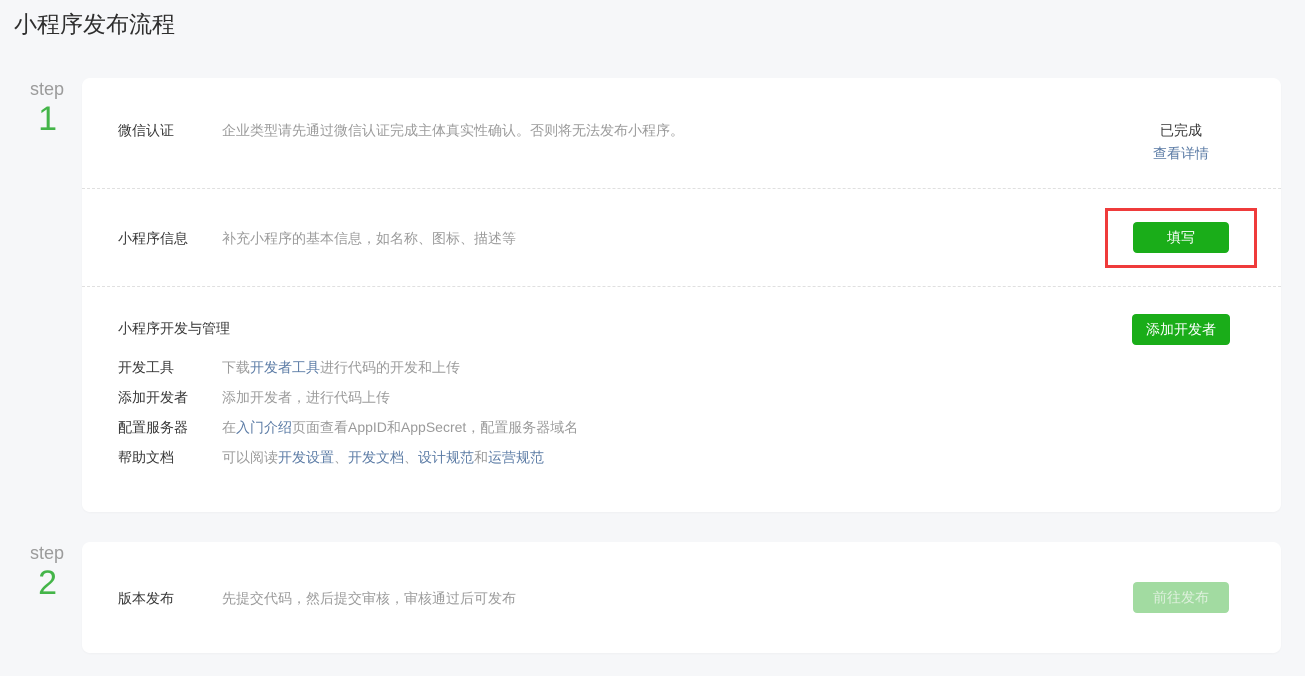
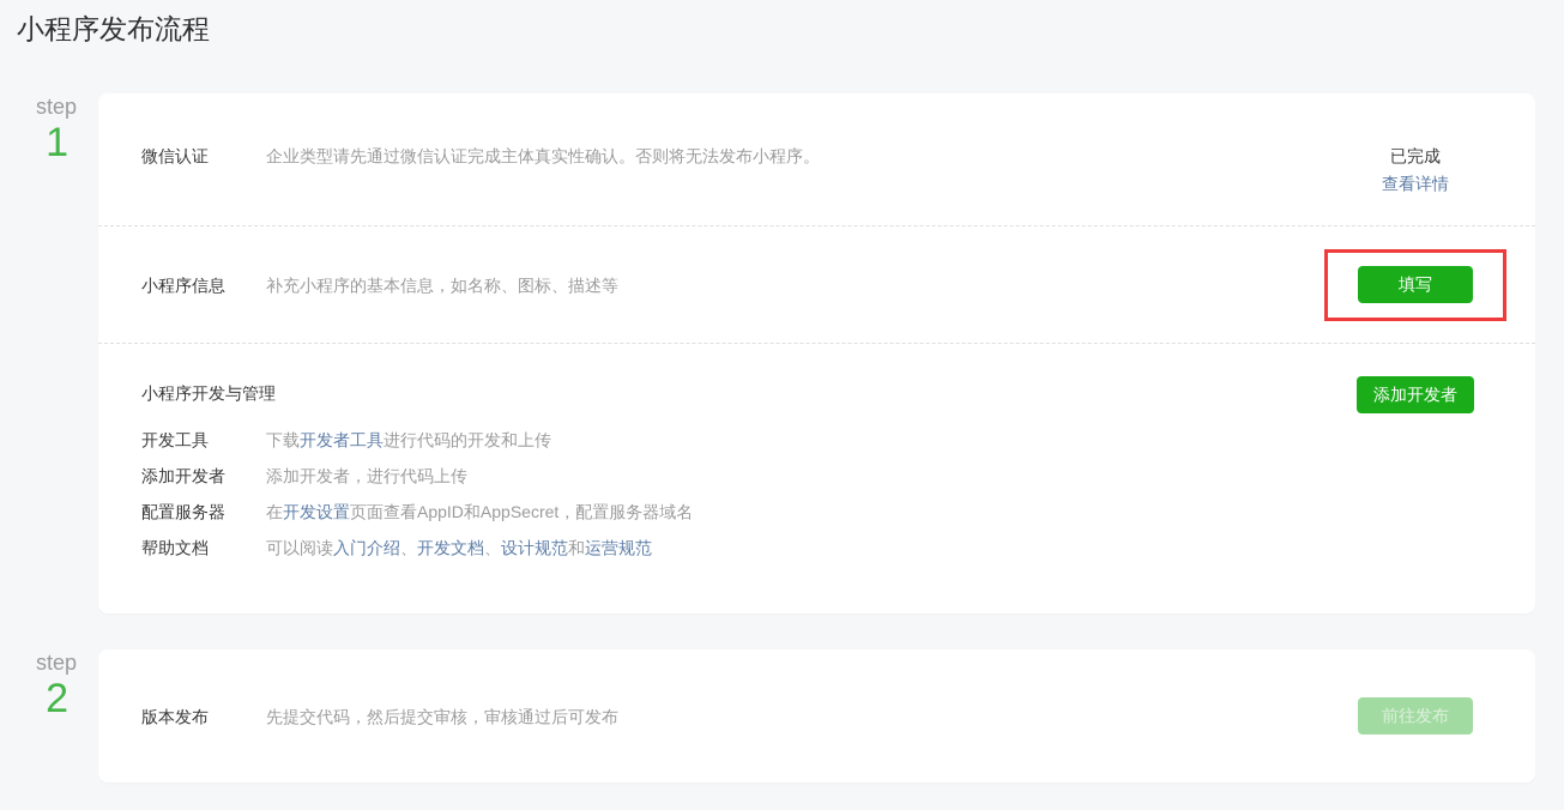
  小程序发布流程
  step
  1
  微信认证
  企业类型请先通过微信认证完成主体真实性确认。否则将无法发布小程序。
  已完成
  查看详情
  小程序信息
  补充小程序的基本信息，如名称、图标、描述等
  填写
  小程序开发与管理
  添加开发者
  开发工具
  下载开发者工具进行代码的开发和上传
  添加开发者
  添加开发者，进行代码上传
  配置服务器
- 在入门介绍页面查看AppID和AppSecret，配置服务器域名
+ 在开发设置页面查看AppID和AppSecret，配置服务器域名
  帮助文档
- 可以阅读开发设置、开发文档、设计规范和运营规范
+ 可以阅读入门介绍、开发文档、设计规范和运营规范
  step
  2
  版本发布
  先提交代码，然后提交审核，审核通过后可发布
  前往发布
